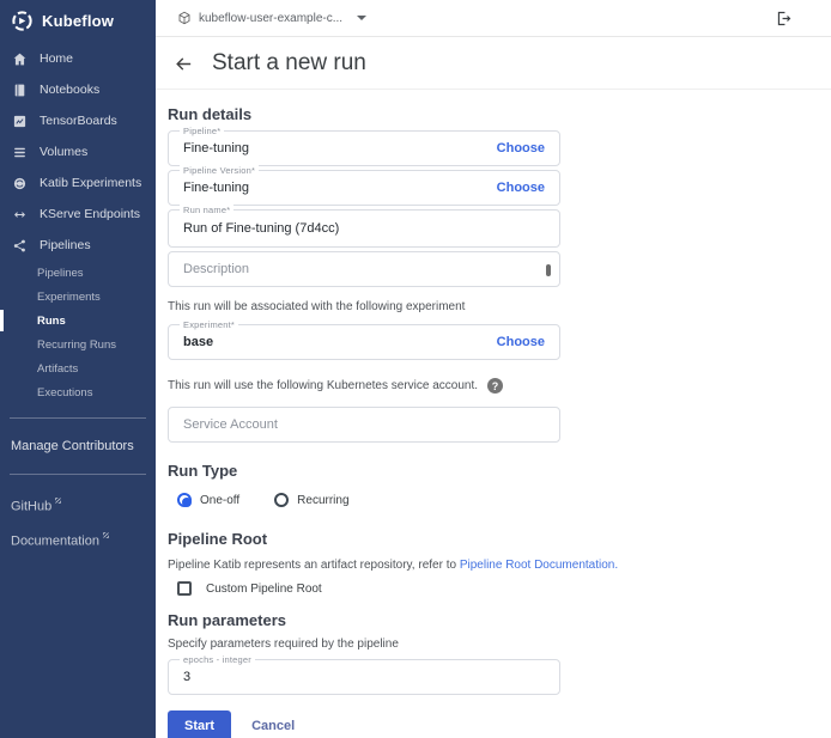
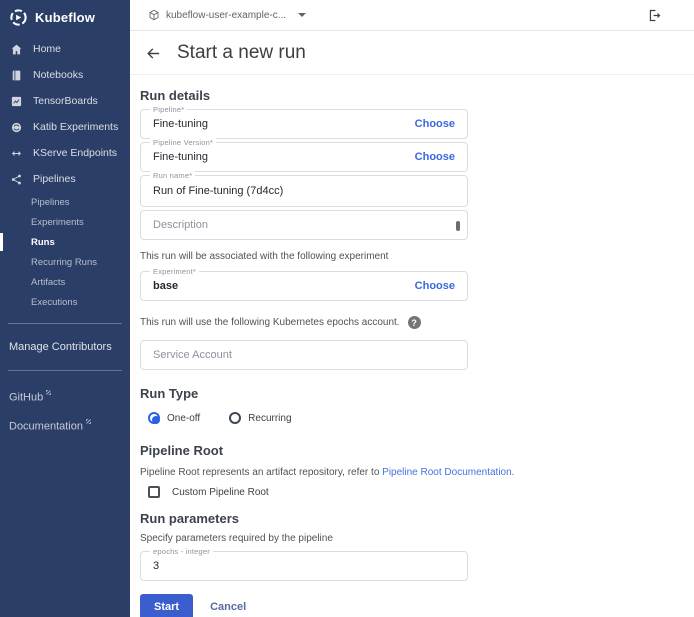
  Kubeflow
  Home
  Notebooks
  TensorBoards
- Volumes
  Katib Experiments
  KServe Endpoints
  Pipelines
  Pipelines
  Experiments
  Runs
  Recurring Runs
  Artifacts
  Executions
  Manage Contributors
  GitHub
  Documentation
  kubeflow-user-example-c...
  Start a new run
  Run details
  Pipeline*
  Fine-tuning
  Choose
  Pipeline Version*
  Fine-tuning
  Choose
  Run name*
  Run of Fine-tuning (7d4cc)
  Description
  This run will be associated with the following experiment
  Experiment*
  base
  Choose
- This run will use the following Kubernetes service account.
+ This run will use the following Kubernetes epochs account.
  ?
  Service Account
  Run Type
  One-off
  Recurring
  Pipeline Root
- Pipeline Katib represents an artifact repository, refer to Pipeline Root Documentation.
+ Pipeline Root represents an artifact repository, refer to Pipeline Root Documentation.
  Custom Pipeline Root
  Run parameters
  Specify parameters required by the pipeline
  epochs - integer
  3
  Start
  Cancel
